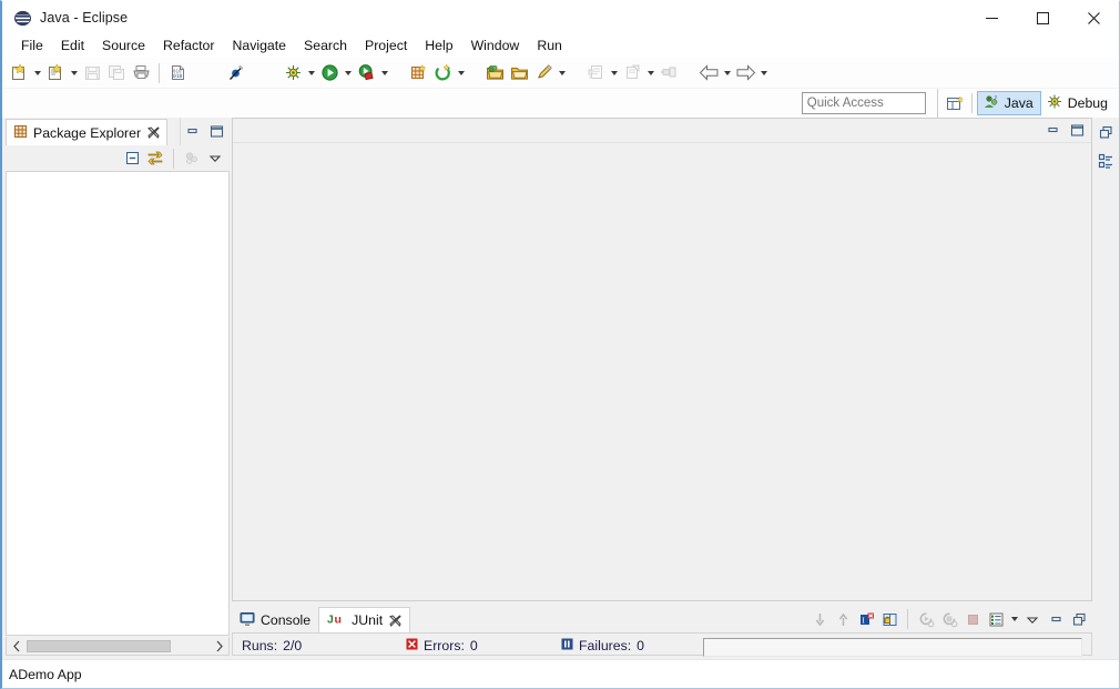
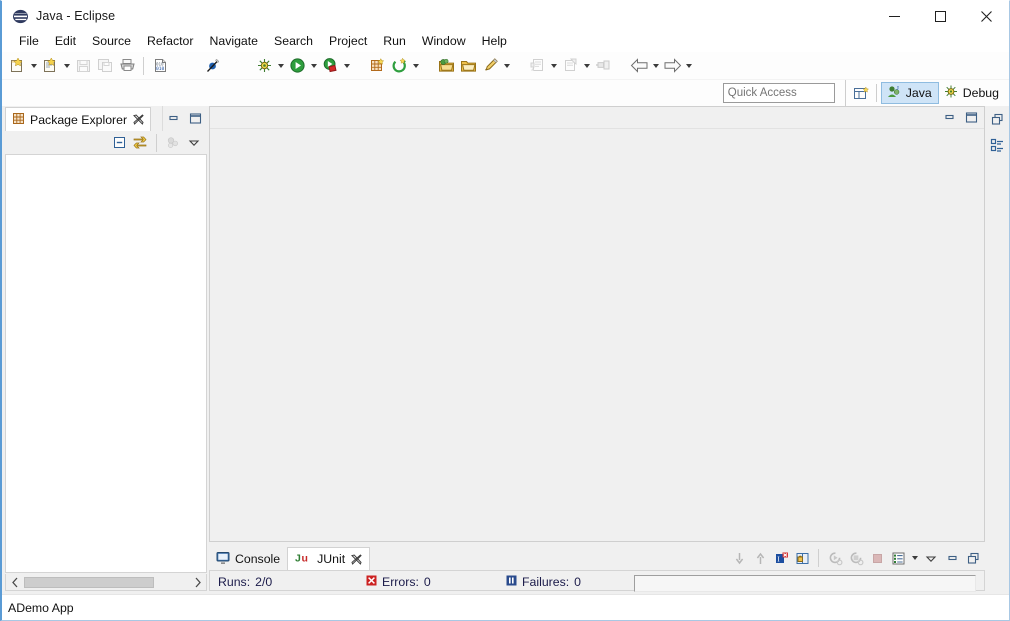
  Java - Eclipse
  File
  Edit
  Source
  Refactor
  Navigate
  Search
  Project
- Help
+ Run
  Window
- Run
+ Help
  Quick Access
  Java
  Debug
  Package Explorer
  Console
  J
  u
  JUnit
  I
  Runs:
  2/0
  Errors:
  0
  Failures:
  0
  ADemo App
